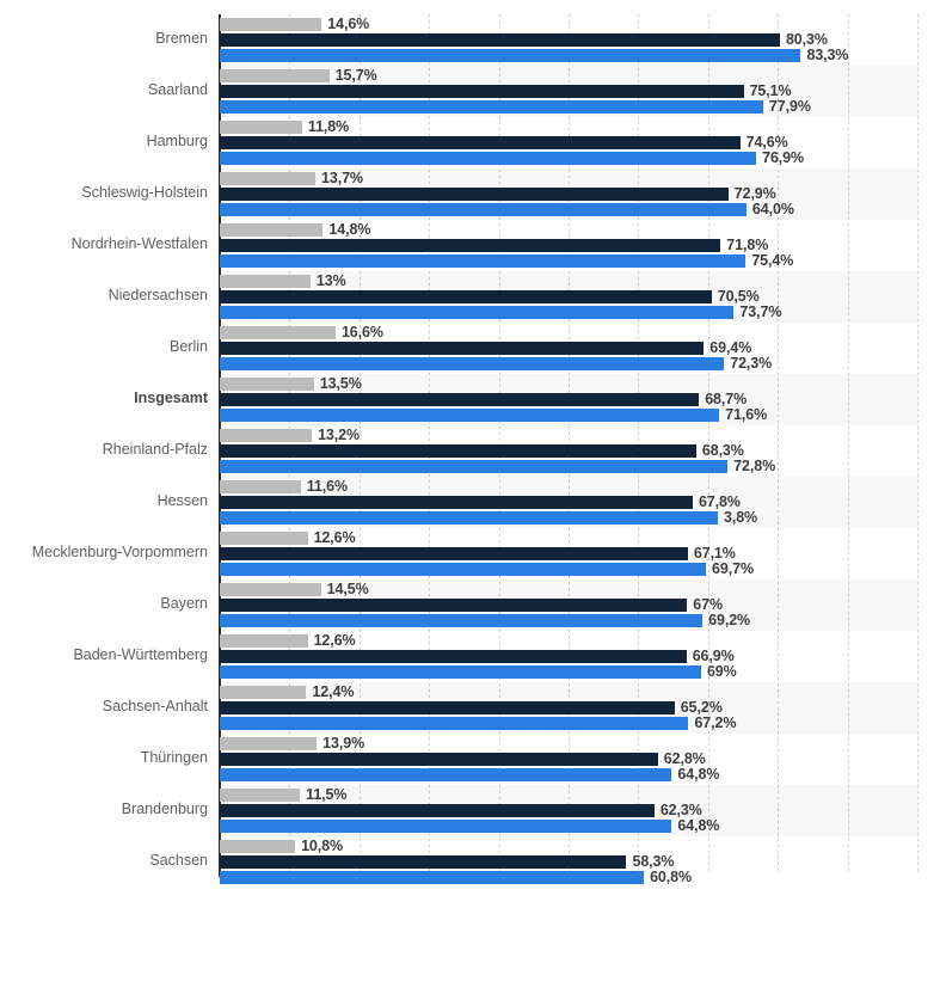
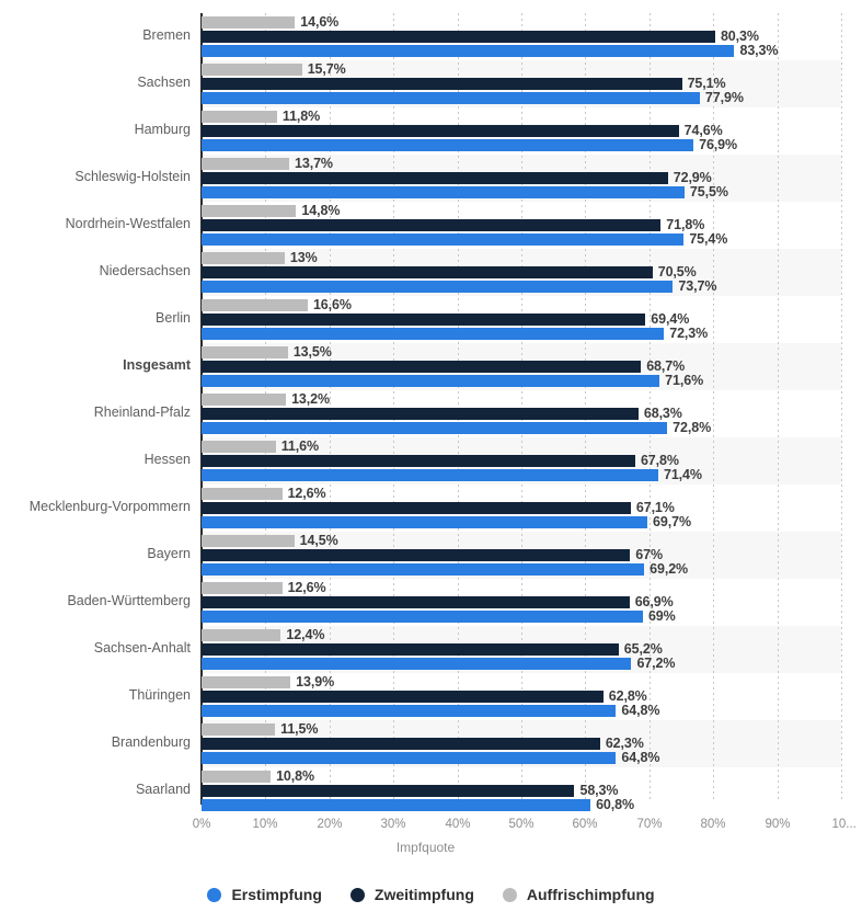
  Bremen
  14,6%
  80,3%
  83,3%
- Saarland
+ Sachsen
  15,7%
  75,1%
  77,9%
  Hamburg
  11,8%
  74,6%
  76,9%
  Schleswig-Holstein
  13,7%
  72,9%
- 64,0%
+ 75,5%
  Nordrhein-Westfalen
  14,8%
  71,8%
  75,4%
  Niedersachsen
  13%
  70,5%
  73,7%
  Berlin
  16,6%
  69,4%
  72,3%
  Insgesamt
  13,5%
  68,7%
  71,6%
  Rheinland-Pfalz
  13,2%
  68,3%
  72,8%
  Hessen
  11,6%
  67,8%
- 3,8%
+ 71,4%
  Mecklenburg-Vorpommern
  12,6%
  67,1%
  69,7%
  Bayern
  14,5%
  67%
  69,2%
  Baden-Württemberg
  12,6%
  66,9%
  69%
  Sachsen-Anhalt
  12,4%
  65,2%
  67,2%
  Thüringen
  13,9%
  62,8%
  64,8%
  Brandenburg
  11,5%
  62,3%
  64,8%
- Sachsen
+ Saarland
  10,8%
  58,3%
  60,8%
+ 0%
+ 10%
+ 20%
+ 30%
+ 40%
+ 50%
+ 60%
+ 70%
+ 80%
+ 90%
+ 10...
+ Impfquote
+ Erstimpfung
+ Zweitimpfung
+ Auffrischimpfung
